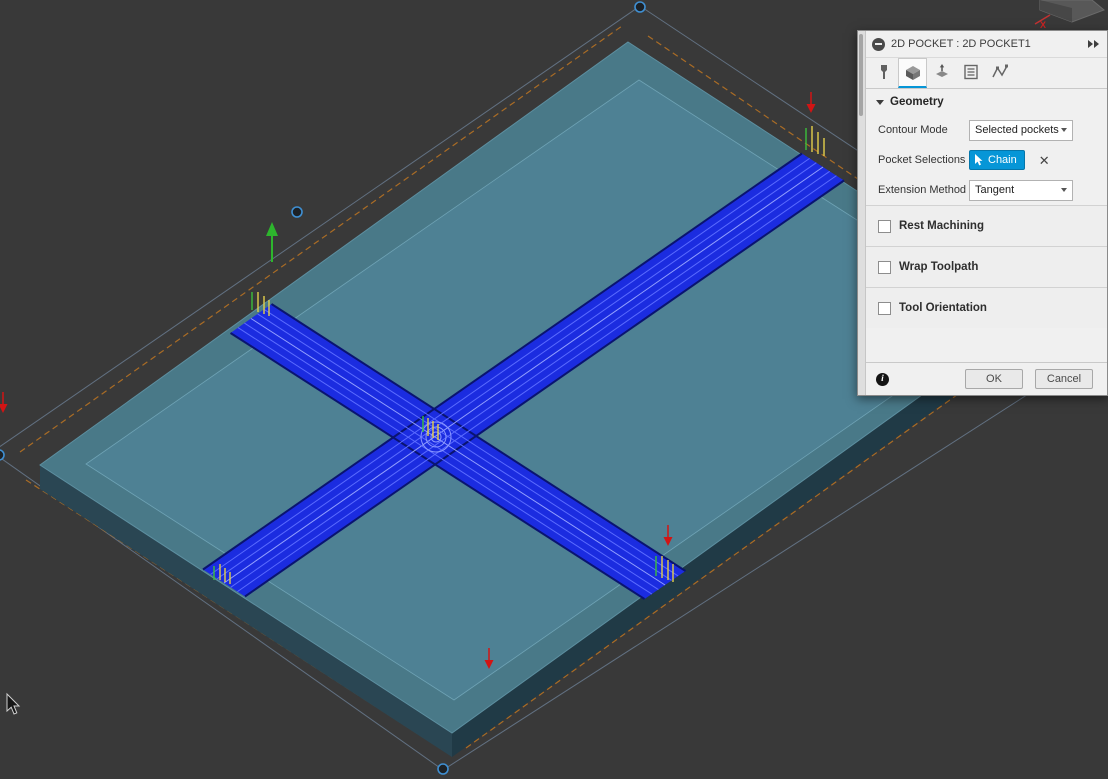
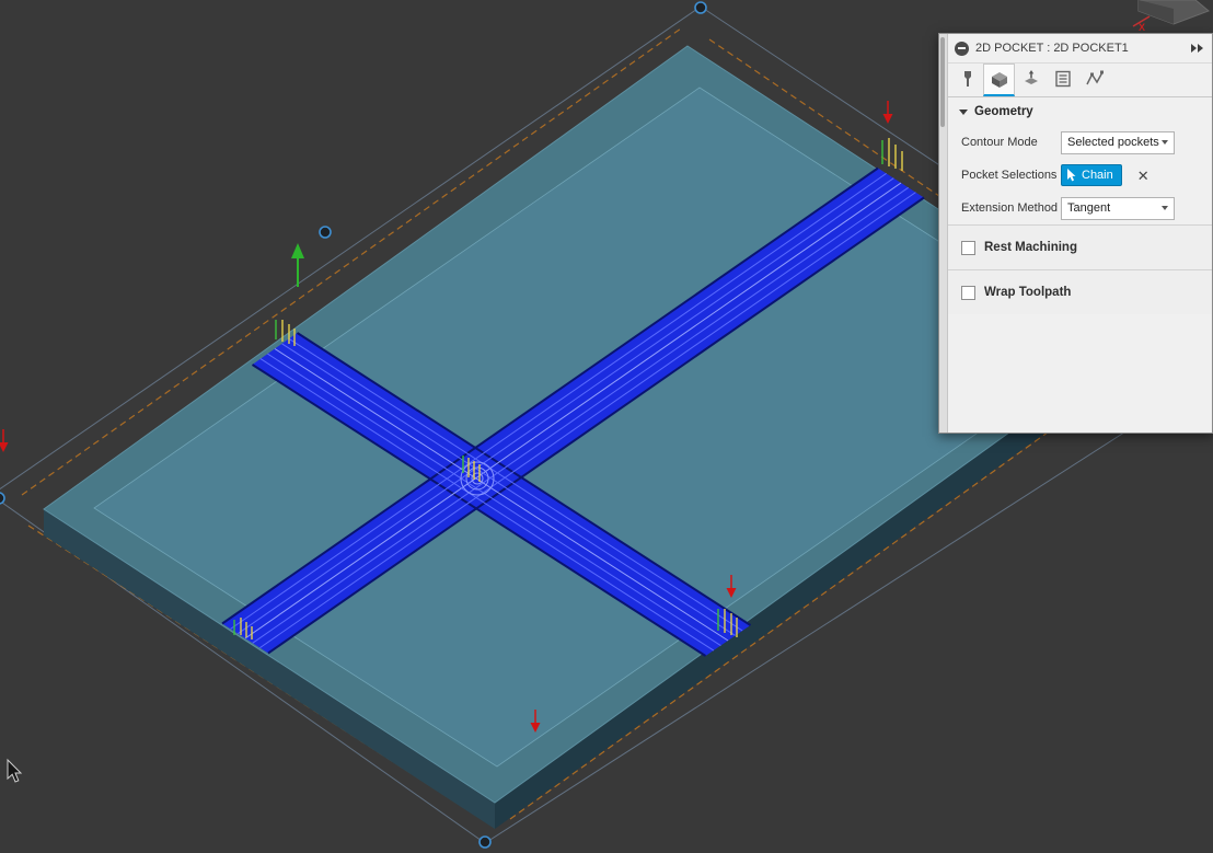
  X
  2D POCKET : 2D POCKET1
  Geometry
  Contour Mode
  Selected pockets
  Pocket Selections
  Chain
  ✕
  Extension Method
  Tangent
  Rest Machining
  Wrap Toolpath
- Tool Orientation
- i
- OK
- Cancel
